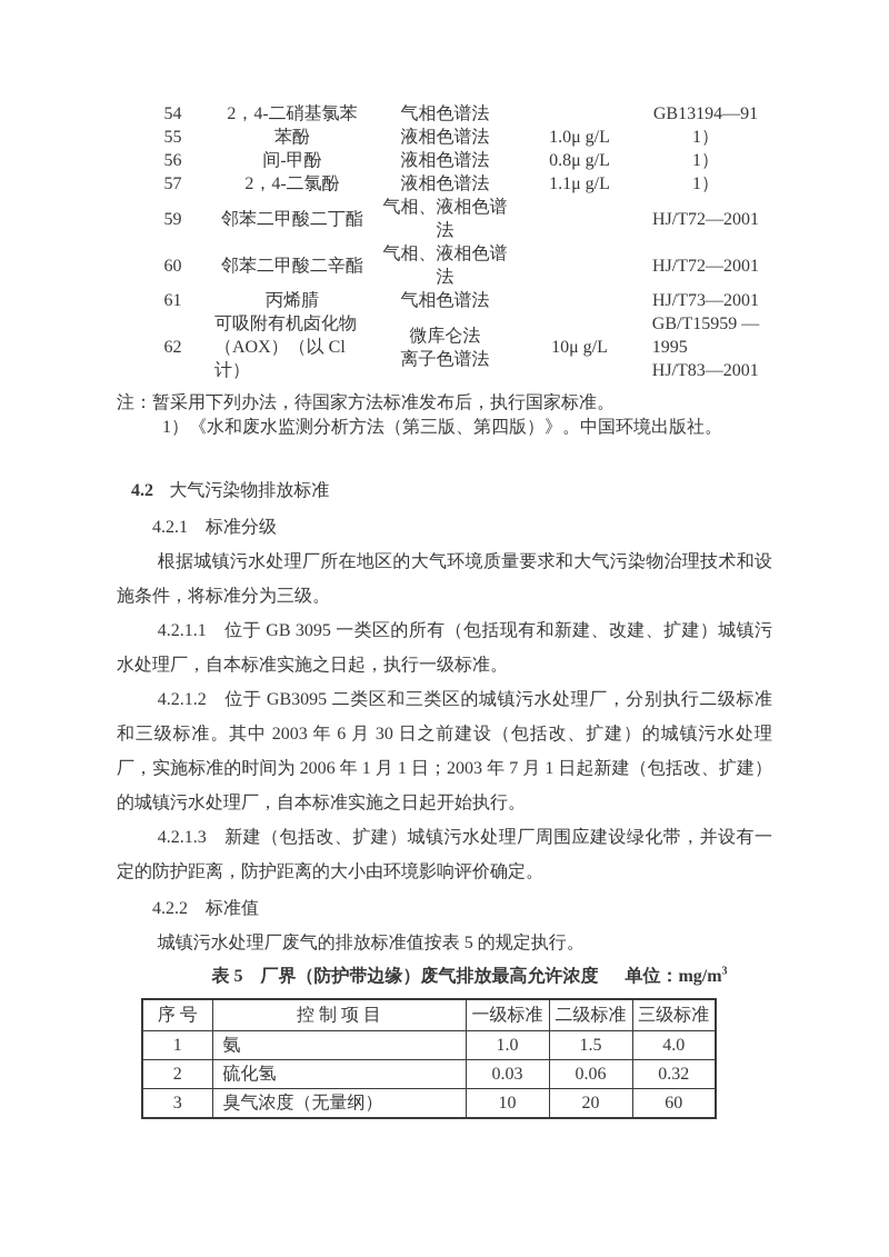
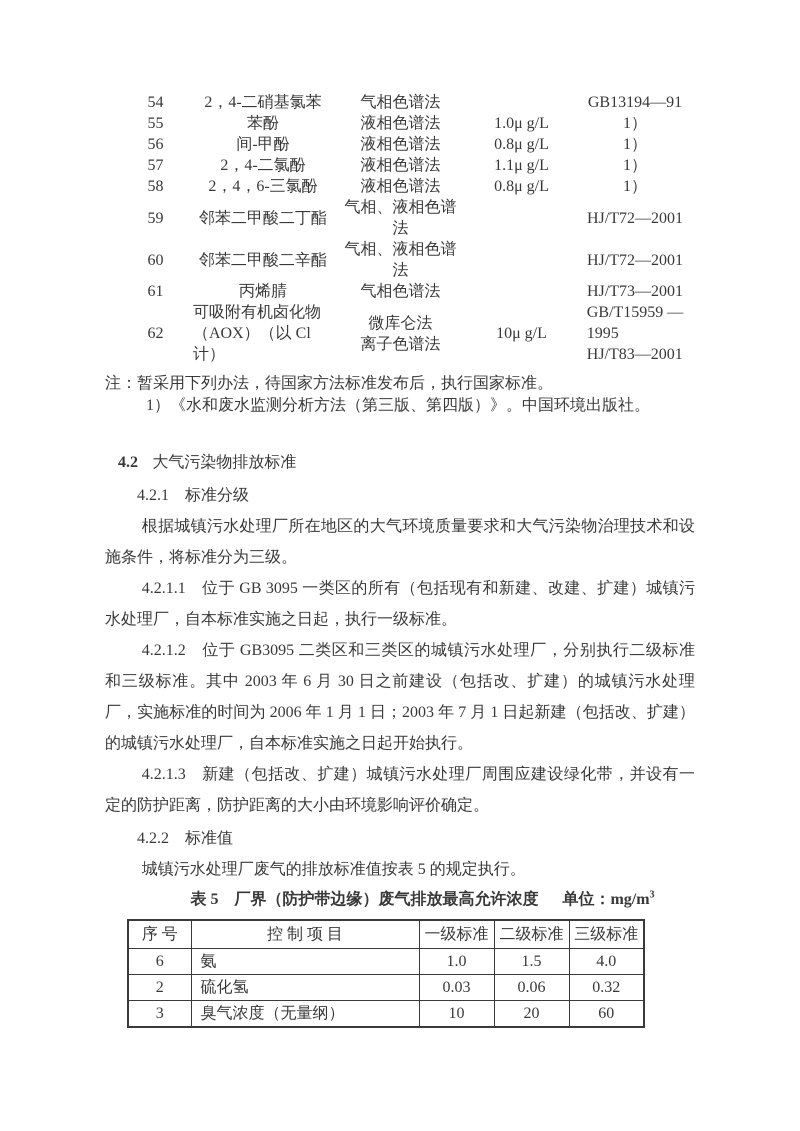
  54	2，4-二硝基氯苯	气相色谱法		GB13194—91
  55	苯酚	液相色谱法	1.0μ g/L	1）
  56	间-甲酚	液相色谱法	0.8μ g/L	1）
  57	2，4-二氯酚	液相色谱法	1.1μ g/L	1）
+ 58	2，4，6-三氯酚	液相色谱法	0.8μ g/L	1）
  59	邻苯二甲酸二丁酯	气相、液相色谱 法		HJ/T72—2001
  60	邻苯二甲酸二辛酯	气相、液相色谱 法		HJ/T72—2001
  61	丙烯腈	气相色谱法		HJ/T73—2001
  62	可吸附有机卤化物 （AOX）（以 Cl 计）	微库仑法 离子色谱法	10μ g/L	GB/T15959 — 1995 HJ/T83—2001
  注：暂采用下列办法，待国家方法标准发布后，执行国家标准。
  1）《水和废水监测分析方法（第三版、第四版）》。中国环境出版社。
  4.2 大气污染物排放标准
  4.2.1 标准分级
  根据城镇污水处理厂所在地区的大气环境质量要求和大气污染物治理技术和设施条件，将标准分为三级。
  4.2.1.1 位于 GB 3095 一类区的所有（包括现有和新建、改建、扩建）城镇污水处理厂，自本标准实施之日起，执行一级标准。
  4.2.1.2 位于 GB3095 二类区和三类区的城镇污水处理厂，分别执行二级标准和三级标准。其中 2003 年 6 月 30 日之前建设（包括改、扩建）的城镇污水处理厂，实施标准的时间为 2006 年 1 月 1 日；2003 年 7 月 1 日起新建（包括改、扩建）的城镇污水处理厂，自本标准实施之日起开始执行。
  4.2.1.3 新建（包括改、扩建）城镇污水处理厂周围应建设绿化带，并设有一定的防护距离，防护距离的大小由环境影响评价确定。
  4.2.2 标准值
  城镇污水处理厂废气的排放标准值按表 5 的规定执行。
  表 5 厂界（防护带边缘）废气排放最高允许浓度 单位：mg/m3
  序 号	控 制 项 目	一级标准	二级标准	三级标准
- 1	氨	1.0	1.5	4.0
+ 6	氨	1.0	1.5	4.0
  2	硫化氢	0.03	0.06	0.32
  3	臭气浓度（无量纲）	10	20	60
